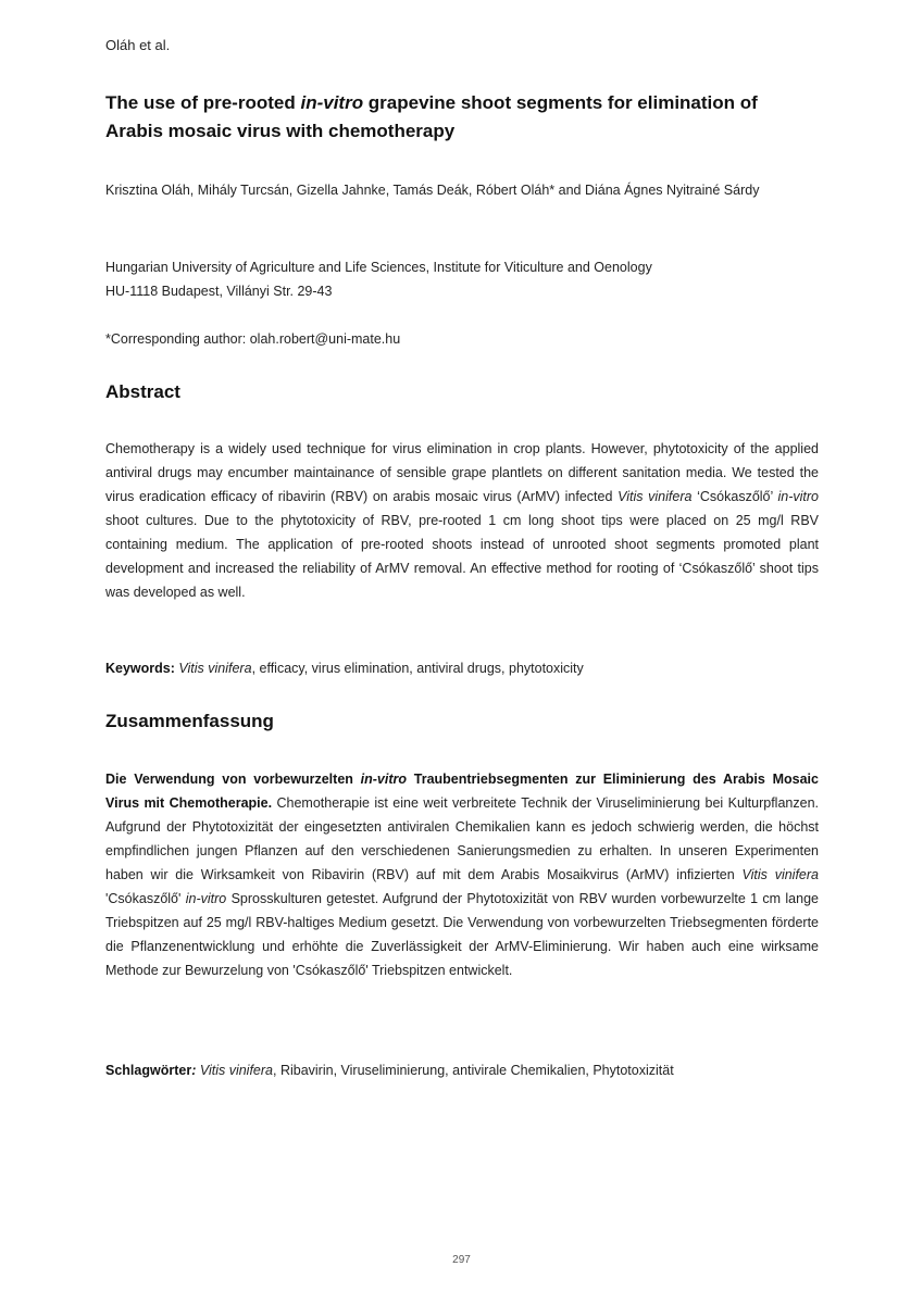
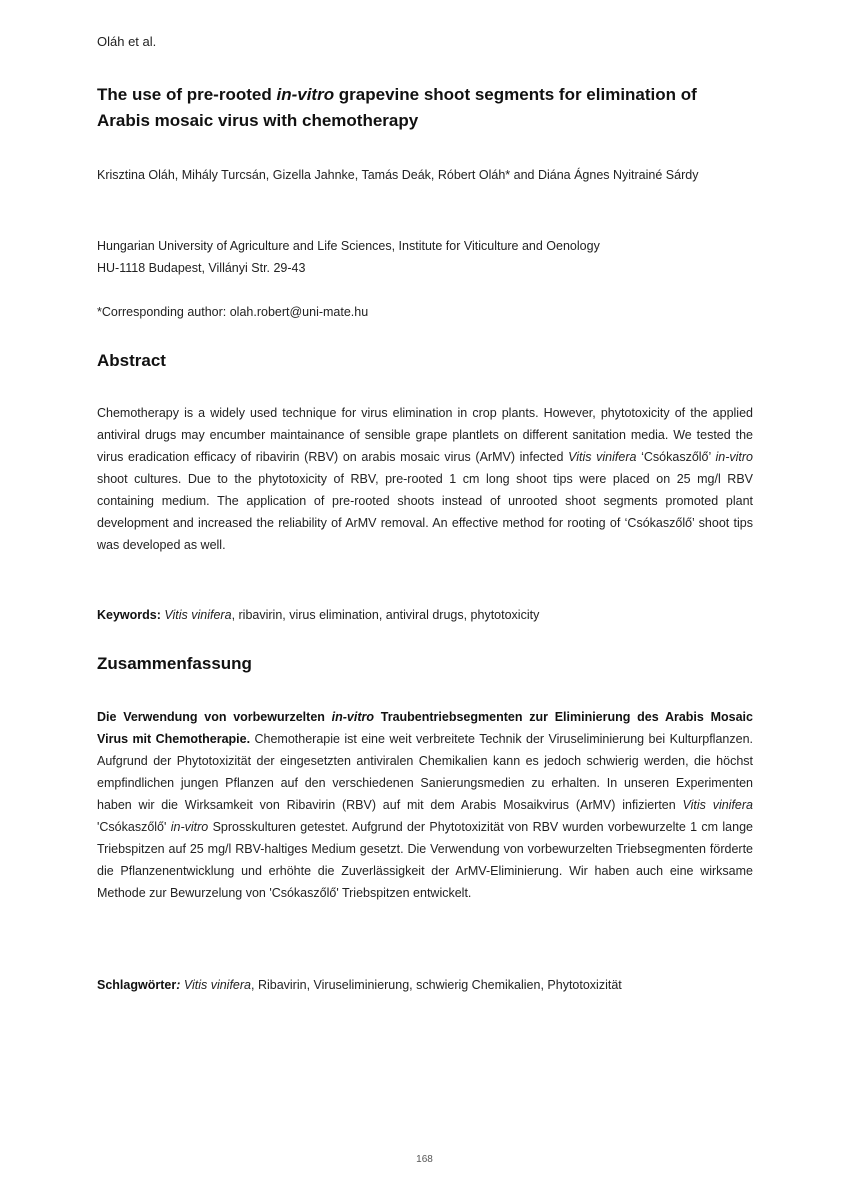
  Oláh et al.
  The use of pre-rooted in-vitro grapevine shoot segments for elimination of Arabis mosaic virus with chemotherapy
  Krisztina Oláh, Mihály Turcsán, Gizella Jahnke, Tamás Deák, Róbert Oláh* and Diána Ágnes Nyitrainé Sárdy
  Hungarian University of Agriculture and Life Sciences, Institute for Viticulture and Oenology
  HU-1118 Budapest, Villányi Str. 29-43
  *Corresponding author: olah.robert@uni-mate.hu
  Abstract
  Chemotherapy is a widely used technique for virus elimination in crop plants. However, phytotoxicity of the applied antiviral drugs may encumber maintainance of sensible grape plantlets on different sanitation media. We tested the virus eradication efficacy of ribavirin (RBV) on arabis mosaic virus (ArMV) infected Vitis vinifera ‘Csókaszőlő’ in-vitro shoot cultures. Due to the phytotoxicity of RBV, pre-rooted 1 cm long shoot tips were placed on 25 mg/l RBV containing medium. The application of pre-rooted shoots instead of unrooted shoot segments promoted plant development and increased the reliability of ArMV removal. An effective method for rooting of ‘Csókaszőlő’ shoot tips was developed as well.
- Keywords: Vitis vinifera, efficacy, virus elimination, antiviral drugs, phytotoxicity
+ Keywords: Vitis vinifera, ribavirin, virus elimination, antiviral drugs, phytotoxicity
  Zusammenfassung
  Die Verwendung von vorbewurzelten in-vitro Traubentriebsegmenten zur Eliminierung des Arabis Mosaic Virus mit Chemotherapie. Chemotherapie ist eine weit verbreitete Technik der Viruseliminierung bei Kulturpflanzen. Aufgrund der Phytotoxizität der eingesetzten antiviralen Chemikalien kann es jedoch schwierig werden, die höchst empfindlichen jungen Pflanzen auf den verschiedenen Sanierungsmedien zu erhalten. In unseren Experimenten haben wir die Wirksamkeit von Ribavirin (RBV) auf mit dem Arabis Mosaikvirus (ArMV) infizierten Vitis vinifera 'Csókaszőlő' in-vitro Sprosskulturen getestet. Aufgrund der Phytotoxizität von RBV wurden vorbewurzelte 1 cm lange Triebspitzen auf 25 mg/l RBV-haltiges Medium gesetzt. Die Verwendung von vorbewurzelten Triebsegmenten förderte die Pflanzenentwicklung und erhöhte die Zuverlässigkeit der ArMV-Eliminierung. Wir haben auch eine wirksame Methode zur Bewurzelung von 'Csókaszőlő' Triebspitzen entwickelt.
- Schlagwörter: Vitis vinifera, Ribavirin, Viruseliminierung, antivirale Chemikalien, Phytotoxizität
+ Schlagwörter: Vitis vinifera, Ribavirin, Viruseliminierung, schwierig Chemikalien, Phytotoxizität
- 297
+ 168
